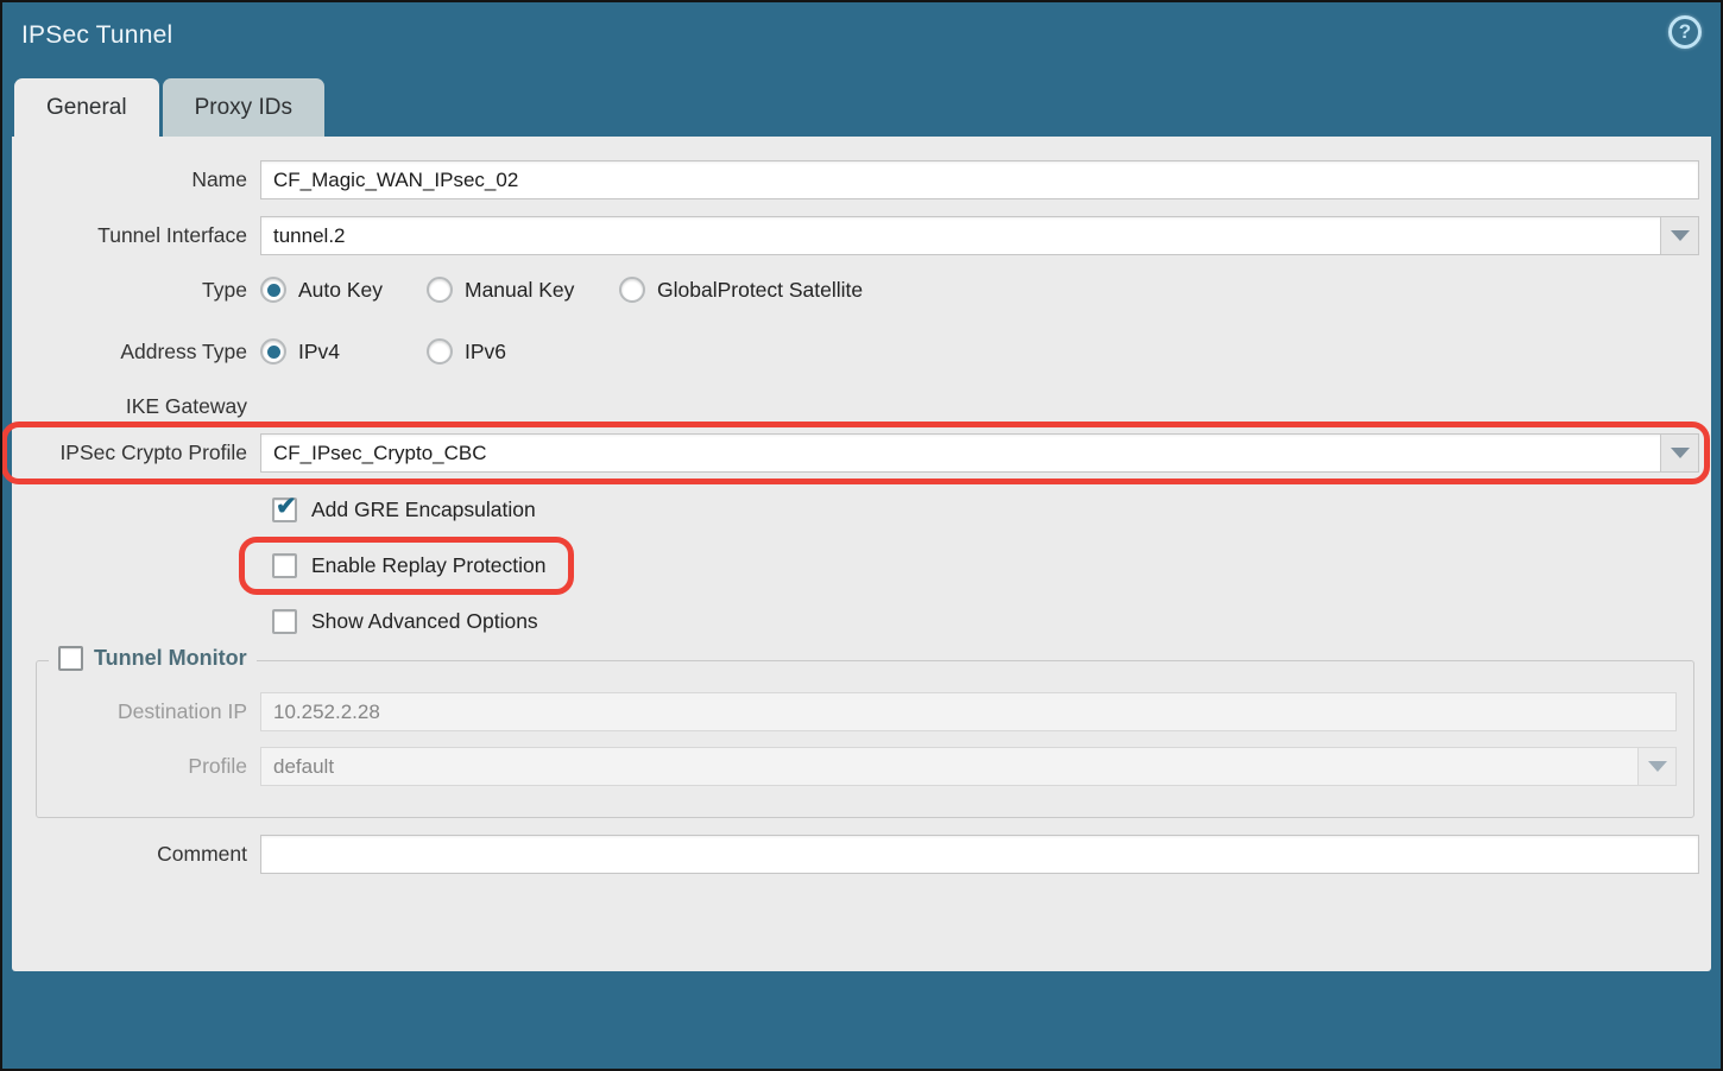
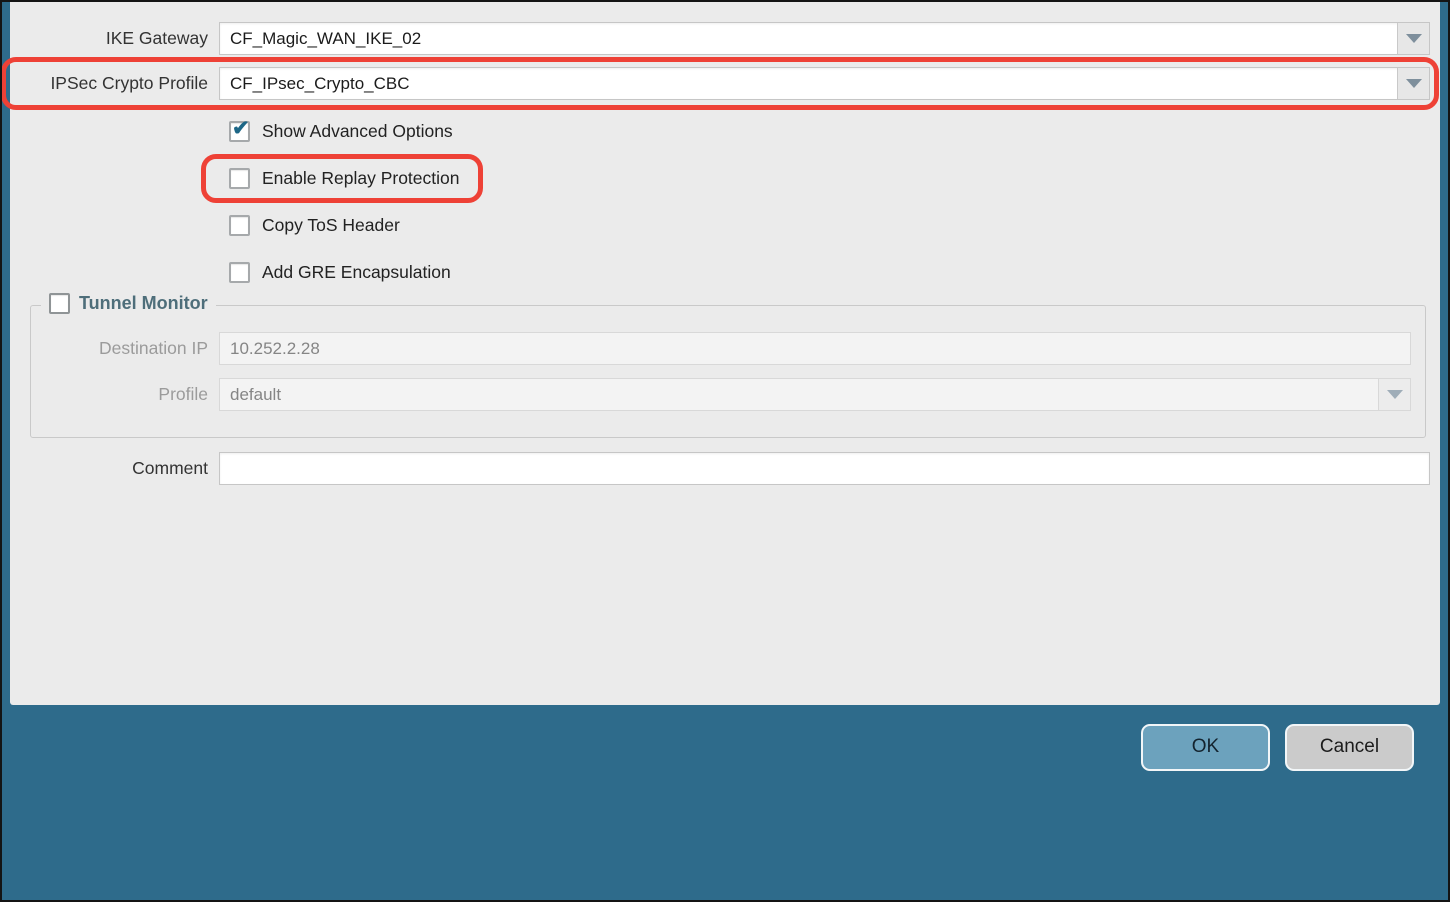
- IPSec Tunnel
- ?
- General
- Proxy IDs
- Name
- CF_Magic_WAN_IPsec_02
- Tunnel Interface
- tunnel.2
- Type
- Auto Key
- Manual Key
- GlobalProtect Satellite
- Address Type
- IPv4
- IPv6
  IKE Gateway
+ CF_Magic_WAN_IKE_02
  IPSec Crypto Profile
  CF_IPsec_Crypto_CBC
- Add GRE Encapsulation
+ Show Advanced Options
  Enable Replay Protection
+ Copy ToS Header
- Show Advanced Options
+ Add GRE Encapsulation
  Tunnel Monitor
  Destination IP
  10.252.2.28
  Profile
  default
  Comment
+ OK
+ Cancel
